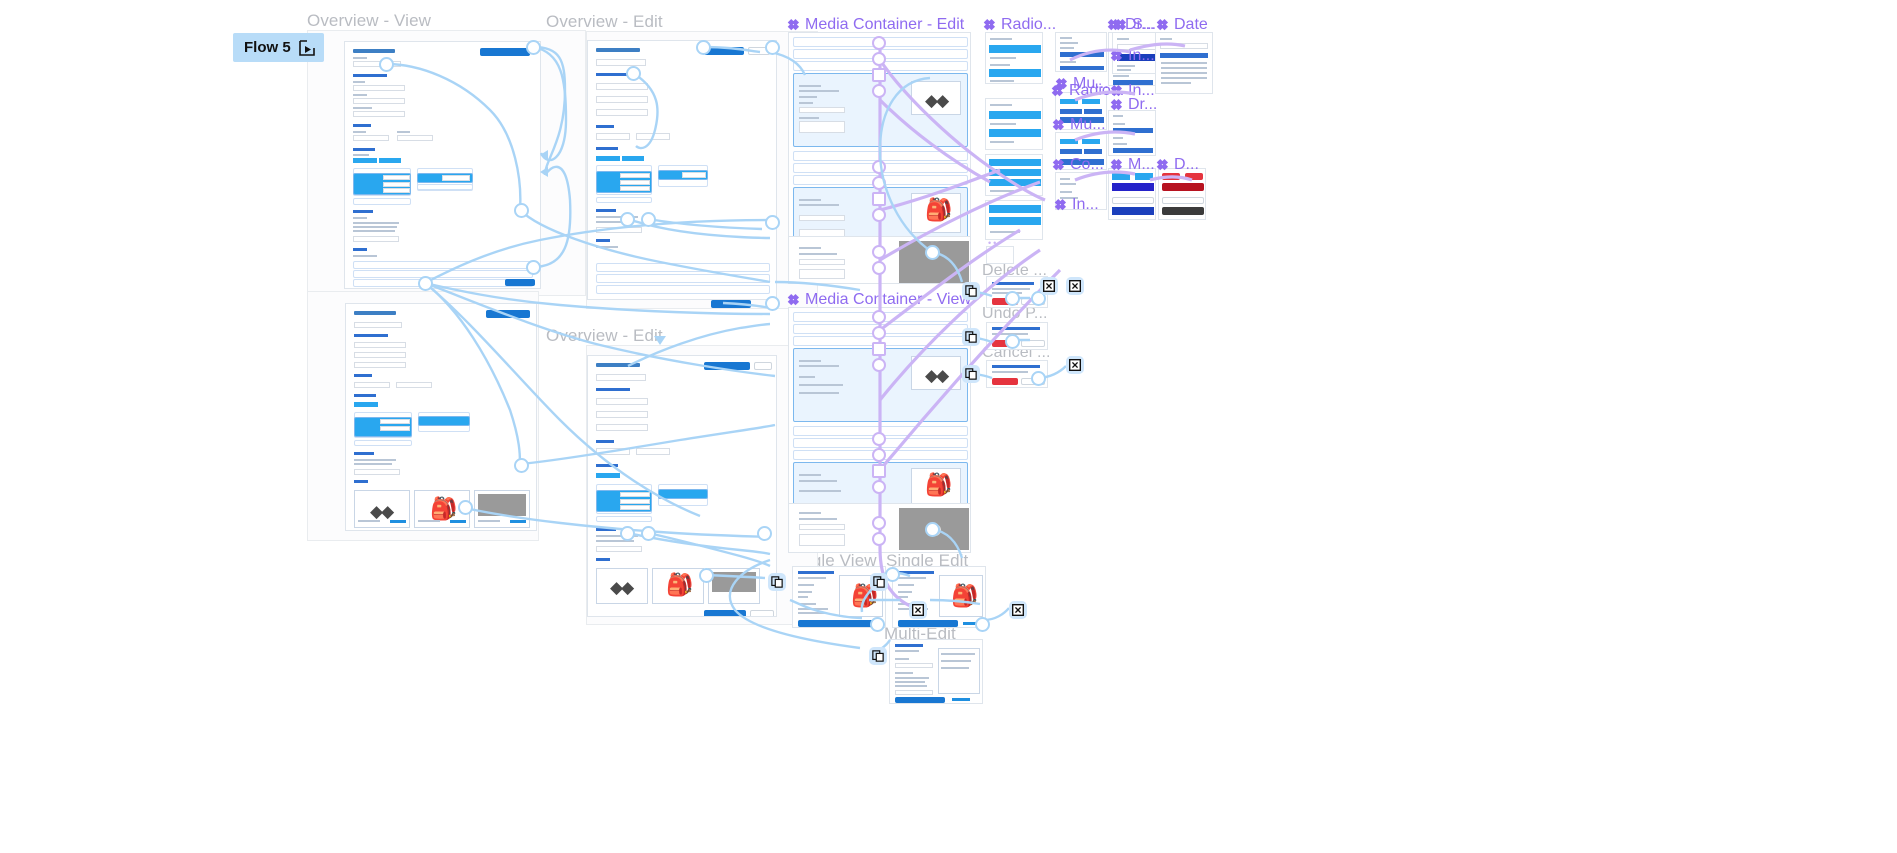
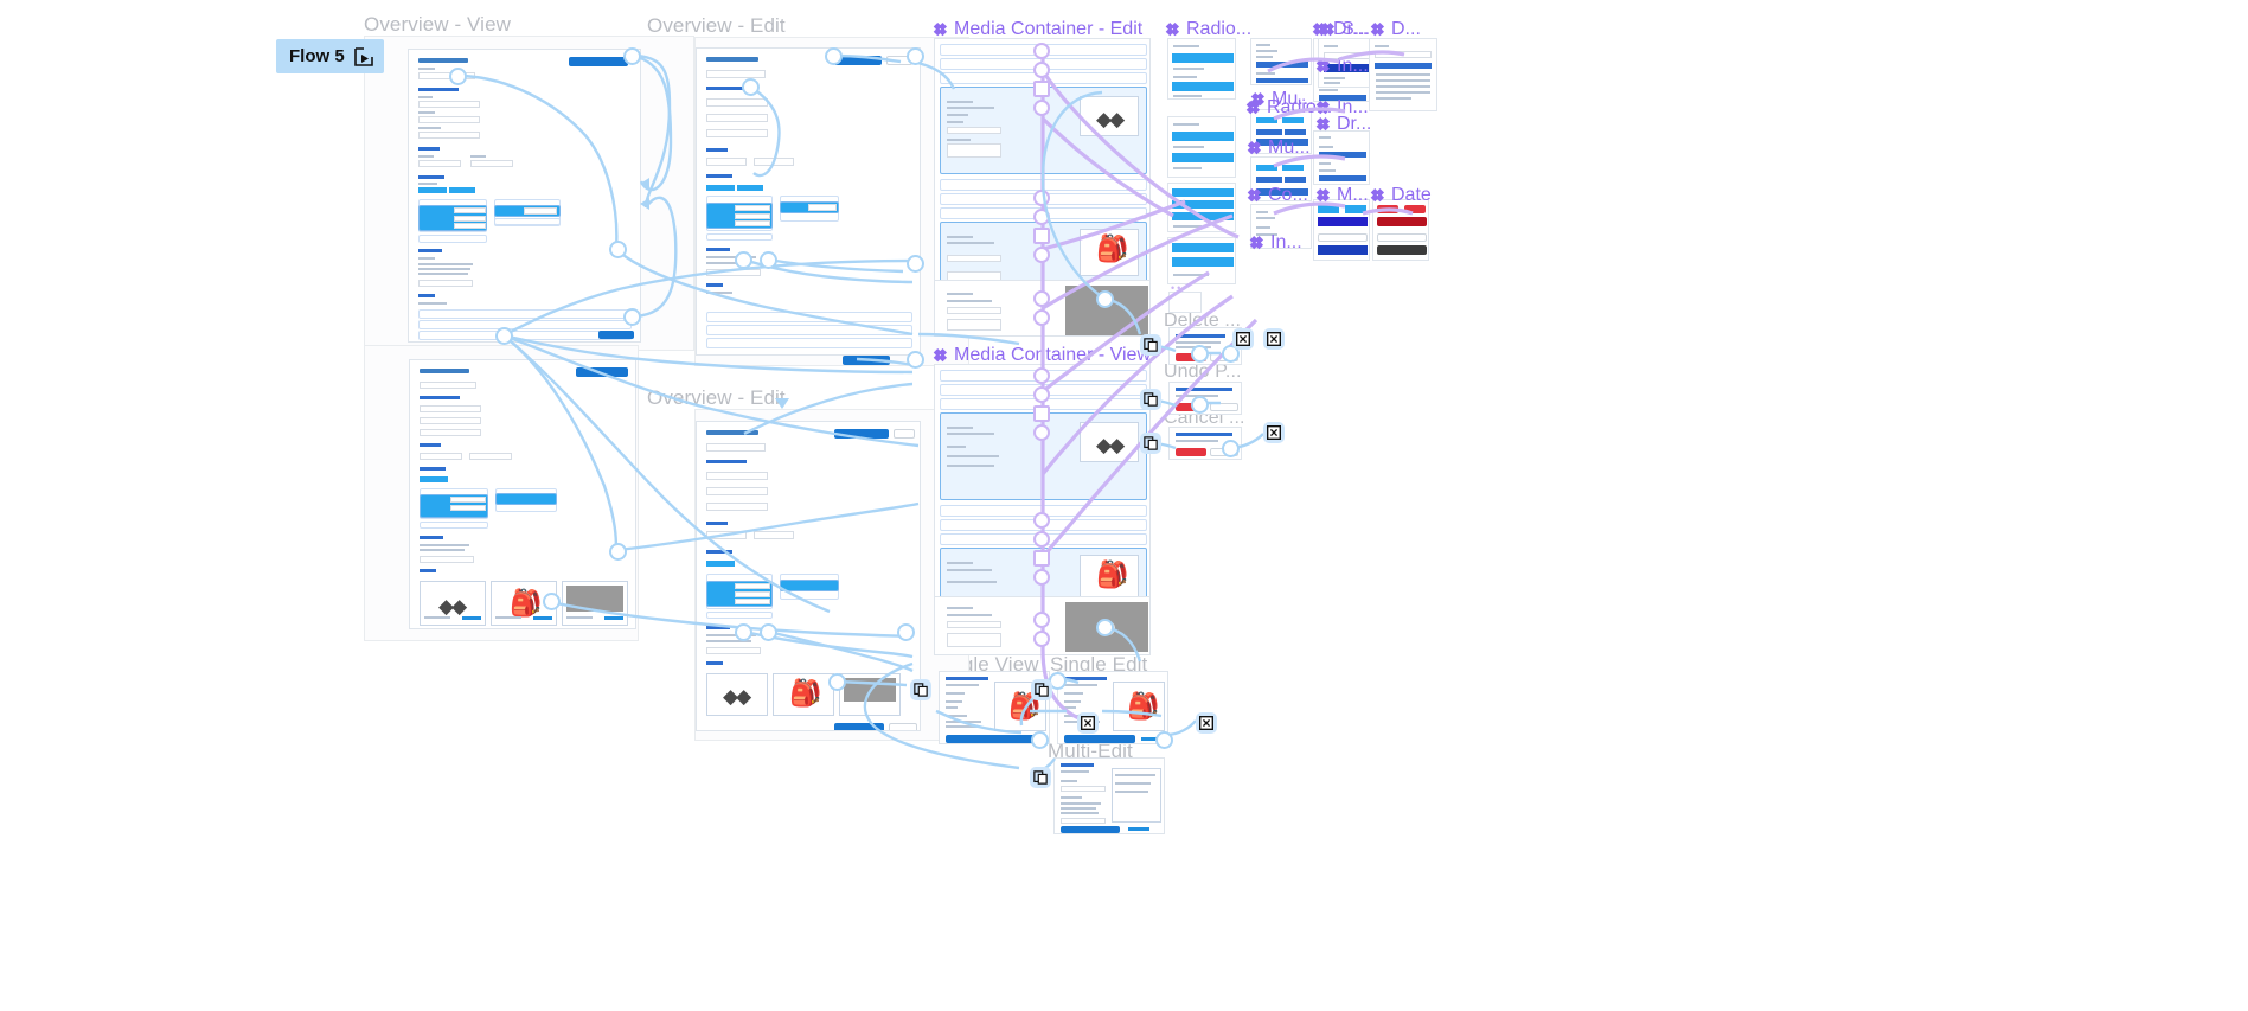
  Overview - View
  Overview - Edit
  Oerview - Edit
  Single Edit
  Multi-Edit
  Media Container - Edit
  Media Containe - Vie
  Radio...
  Mu...
  Mu...
  Co...
  In...
  Dr...
  In...
  In...
  Dr...
  S...
- Date
+ D...
  M...
- D...
+ Date
  Delte ...
  Und P...
  Cancel ...
  Flow 5
  ◆◆
  🎒
  ◆◆
  🎒
  ◆◆
  🎒
  ◆◆
  🎒
  🎒
  🎒
